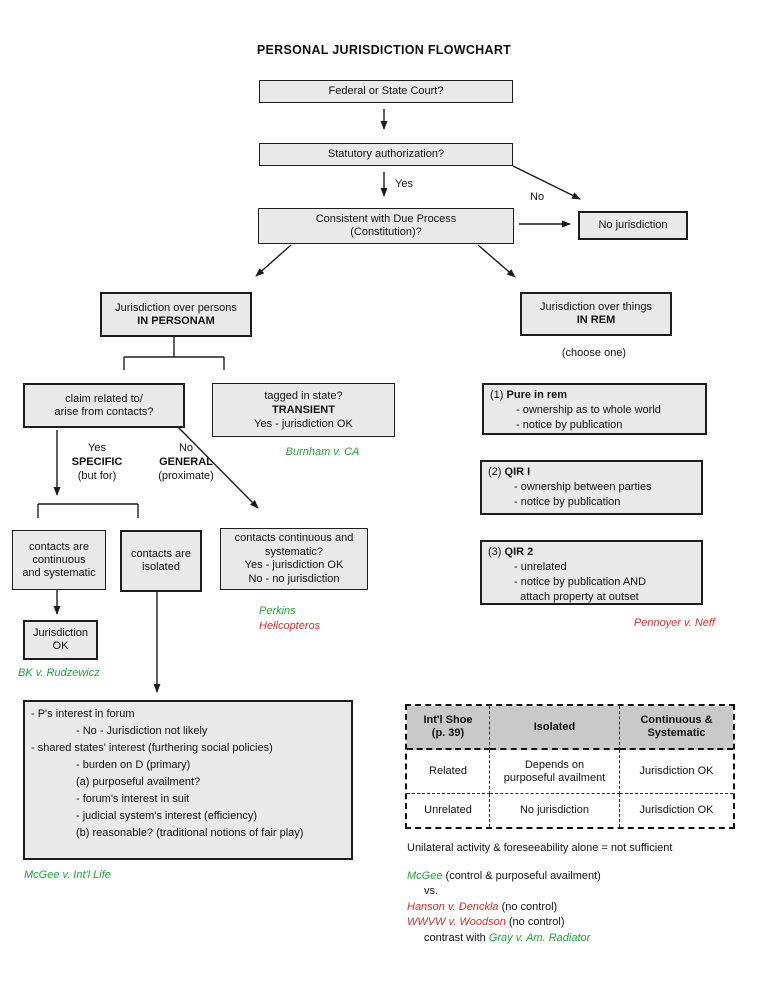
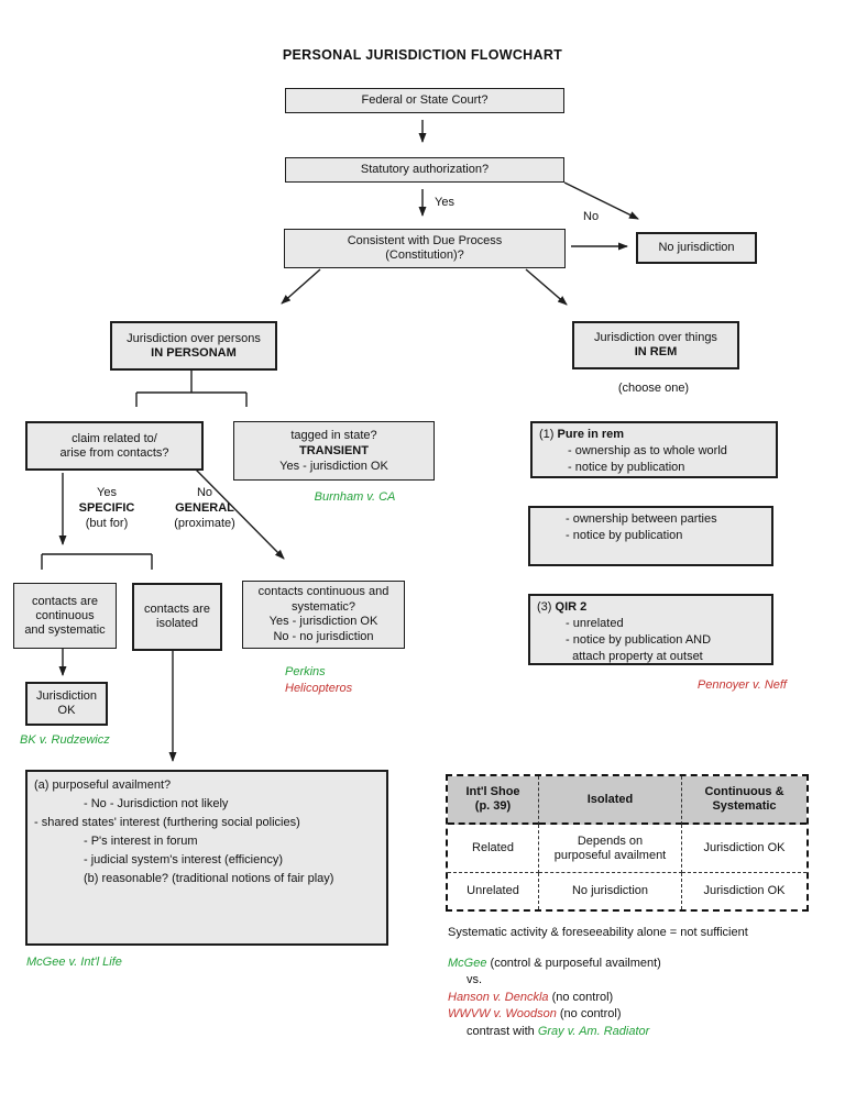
  PERSONAL JURISDICTION FLOWCHART
  Federal or State Court?
  Statutory authorization?
  Yes
  No
  Consistent with Due Process
  (Constitution)?
  No jurisdiction
  Jurisdiction over persons
  IN PERSONAM
  Jurisdiction over things
  IN REM
  (choose one)
  claim related to/
  arise from contacts?
  tagged in state?
  TRANSIENT
  Yes - jurisdiction OK
  Burnham v. CA
  Yes
  SPECIFIC
  (but for)
  No
  GENERAL
  (proximate)
  contacts are
  continuous
  and systematic
  contacts are
  isolated
  contacts continuous and
  systematic?
  Yes - jurisdiction OK
  No - no jurisdiction
  Perkins
  Helicopteros
  Jurisdiction
  OK
  BK v. Rudzewicz
- - P's interest in forum
+ (a) purposeful availment?
  - No - Jurisdiction not likely
  - shared states' interest (furthering social policies)
- - burden on D (primary)
- (a) purposeful availment?
+ - P's interest in forum
- - forum's interest in suit
  - judicial system's interest (efficiency)
  (b) reasonable? (traditional notions of fair play)
  McGee v. Int'l Life
  (1) Pure in rem
  - ownership as to whole world
  - notice by publication
- (2) QIR I
  - ownership between parties
  - notice by publication
  (3) QIR 2
  - unrelated
  - notice by publication AND
  attach property at outset
  Pennoyer v. Neff
  Int'l Shoe
  (p. 39)
  Isolated
  Continuous &
  Systematic
  Related
  Depends on
  purposeful availment
  Jurisdiction OK
  Unrelated
  No jurisdiction
  Jurisdiction OK
- Unilateral activity & foreseeability alone = not sufficient
+ Systematic activity & foreseeability alone = not sufficient
  McGee (control & purposeful availment)
  vs.
  Hanson v. Denckla (no control)
  WWVW v. Woodson (no control)
  contrast with Gray v. Am. Radiator
